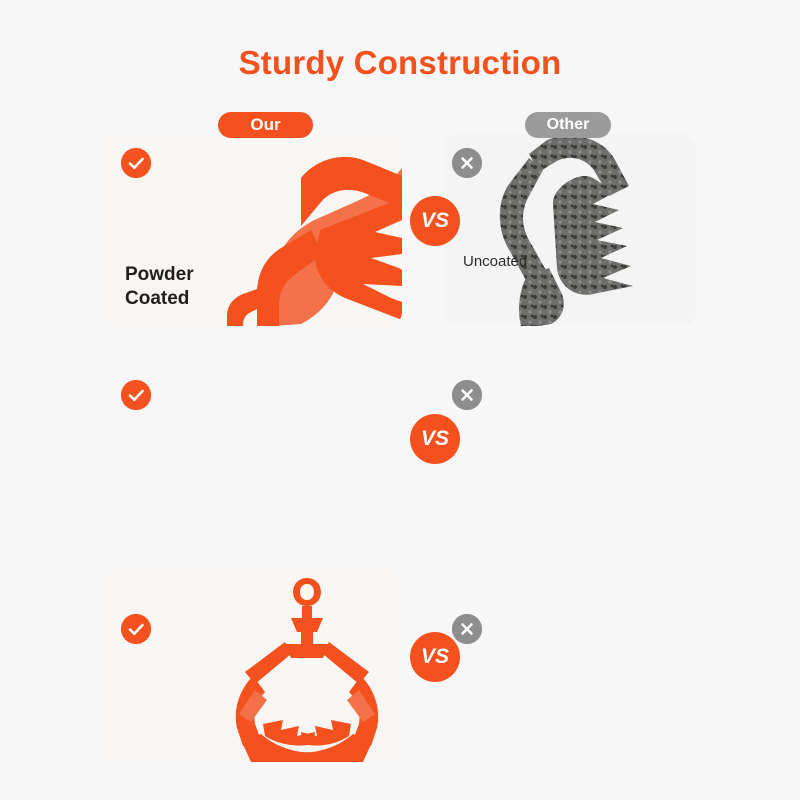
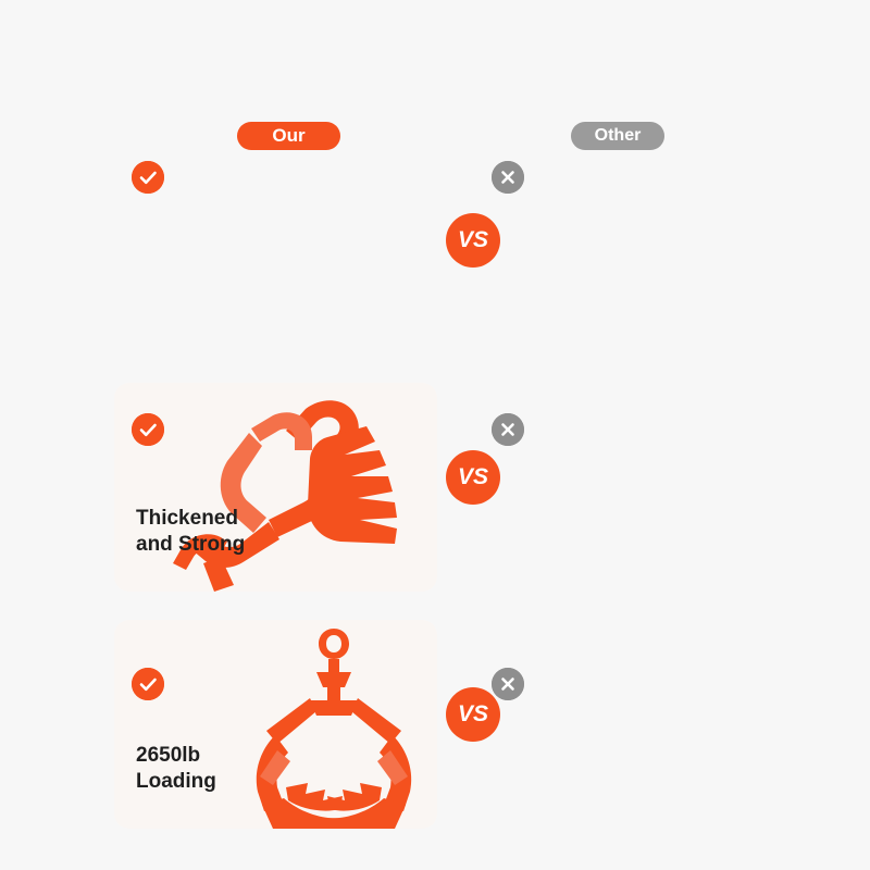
- Sturdy Construction
- Powder
- Coated
- Uncoated
  Our
  Other
  VS
+ Thickened
+ and Strong
  VS
+ 2650lb
+ Loading
  VS
